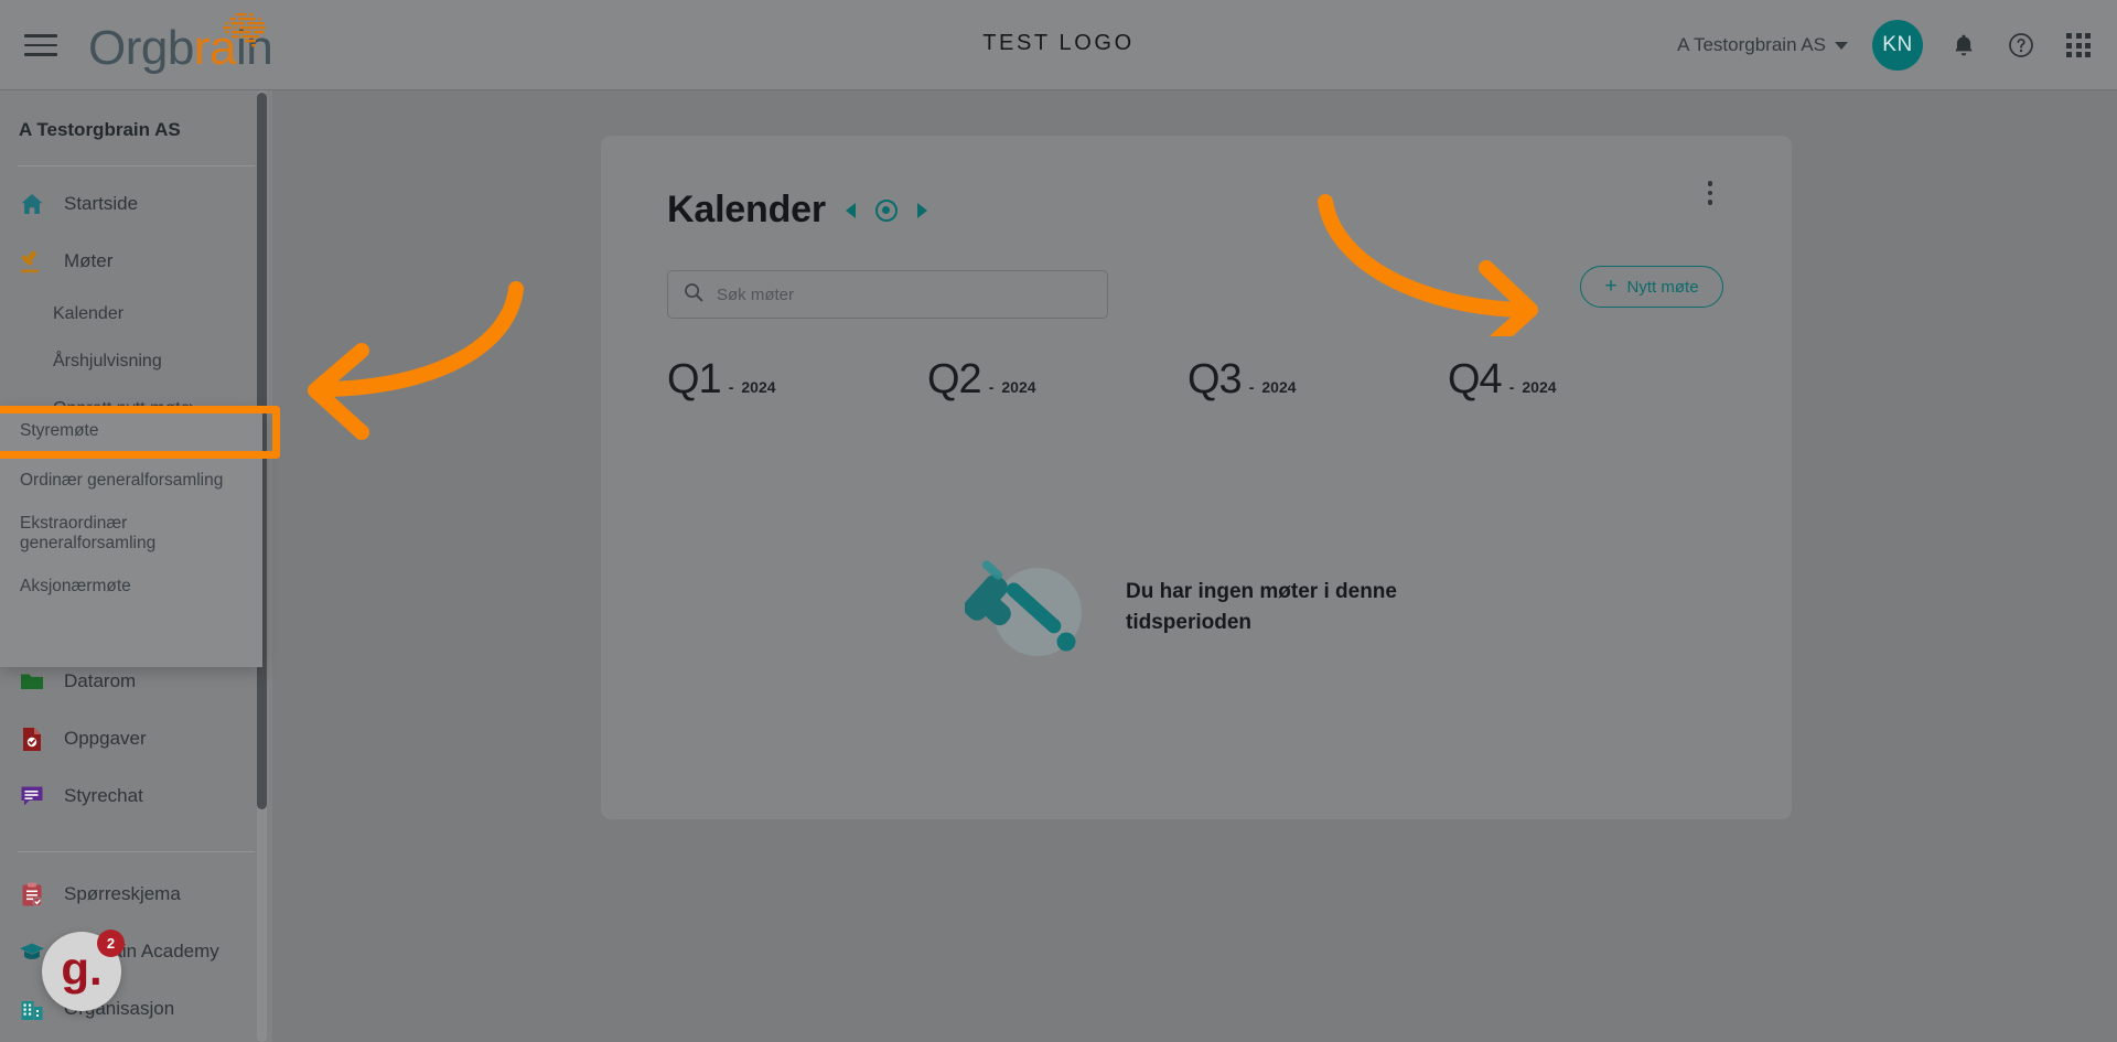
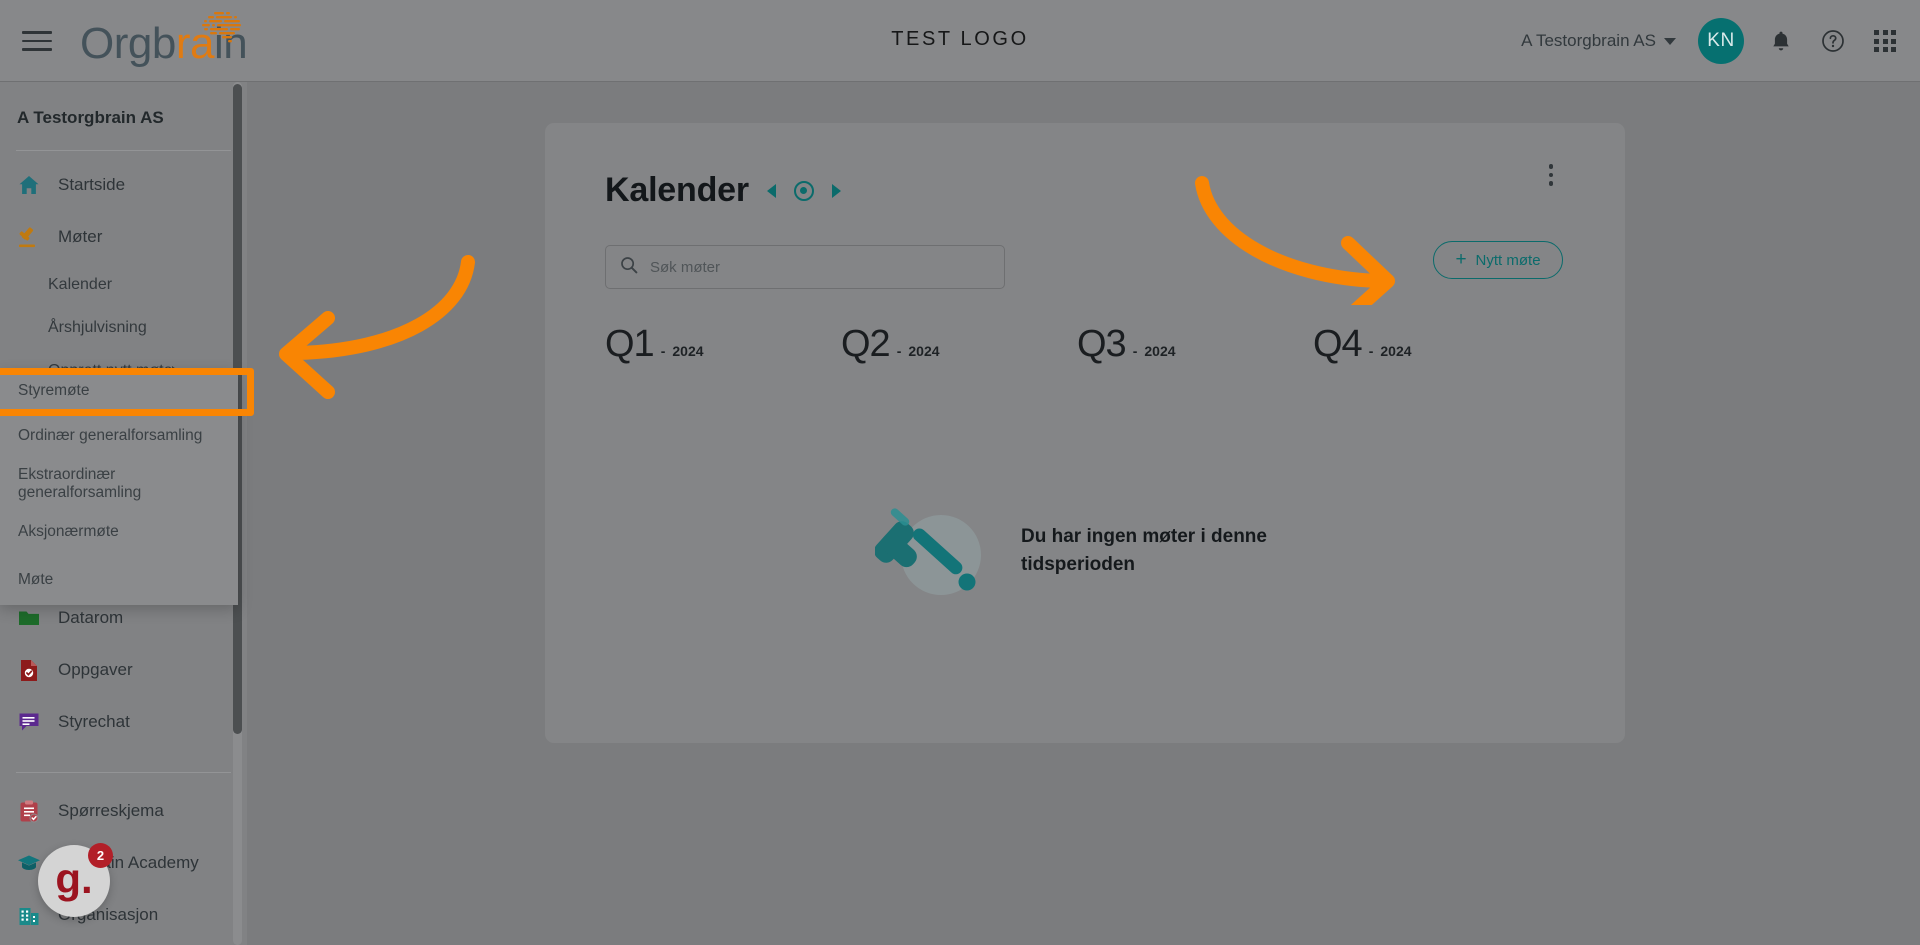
  Orgbrain
  TEST LOGO
  A Testorgbrain AS
  KN
  A Testorgbrain AS
  Startside
  Møter
  Kalender
  Årshjulvisning
  Datarom
  Oppgaver
  Styrechat
  Spørreskjema
  anisasjon
  Styremøte
  Ordinær generalforsamling
  Ekstraordinær generalforsamling
  Aksjonærmøte
+ Møte
  Kalender
  Søk møter
  +
  Nytt møte
  Q1
  -
  2024
  Q2
  -
  2024
  Q3
  -
  2024
  Q4
  -
  2024
  Du har ingen møter i denne tidsperioden
  g.
  2
